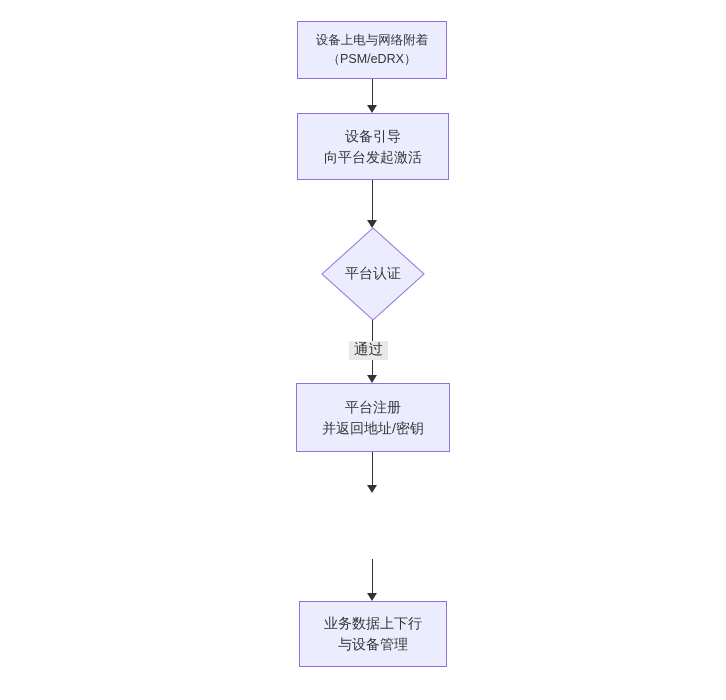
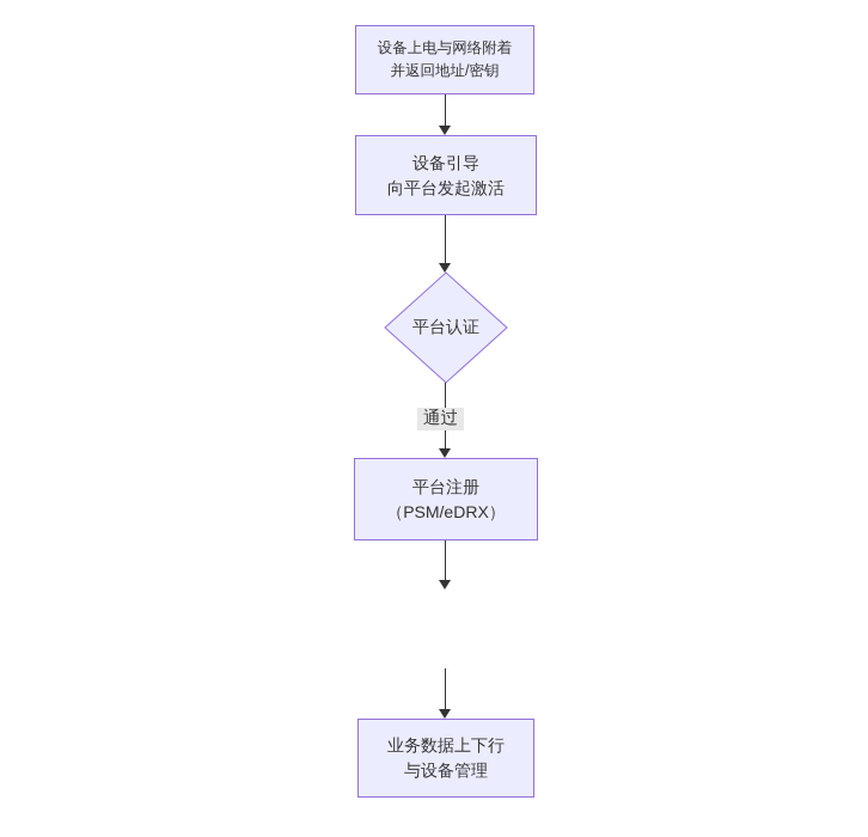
  设备上电与网络附着
- （PSM/eDRX）
+ 并返回地址/密钥
  设备引导
  向平台发起激活
  平台认证
  通过
  平台注册
- 并返回地址/密钥
+ （PSM/eDRX）
  业务数据上下行
  与设备管理
